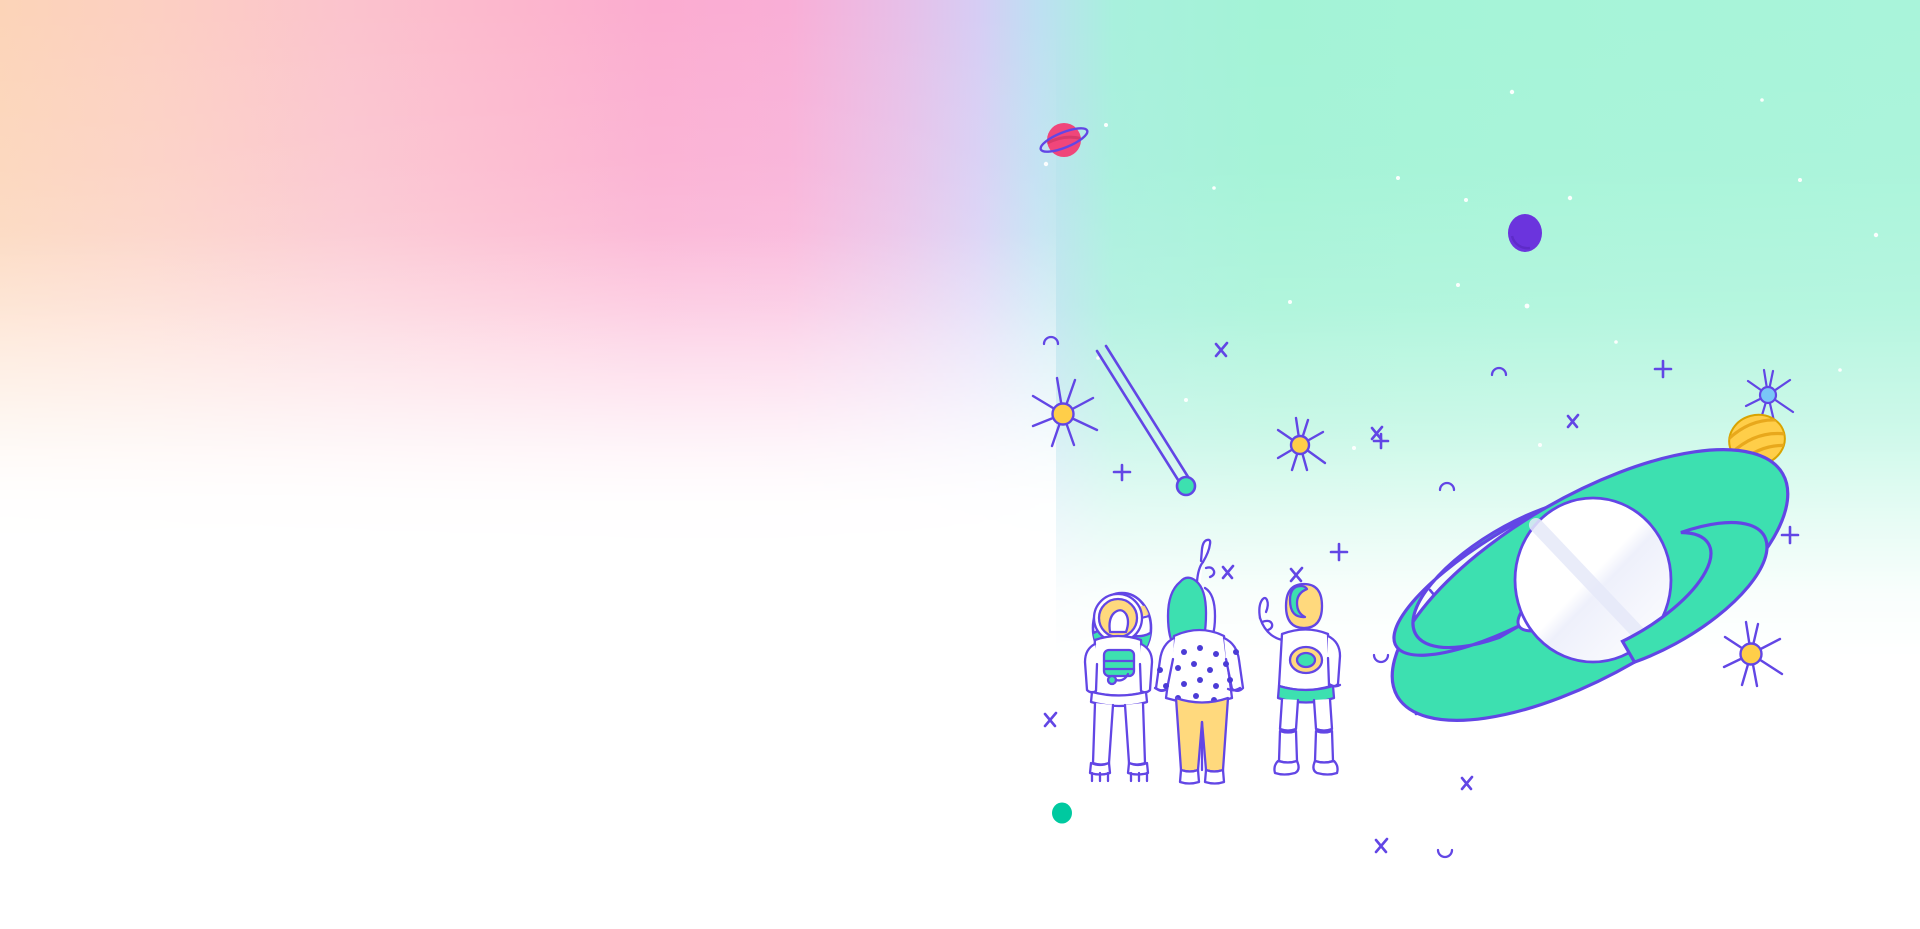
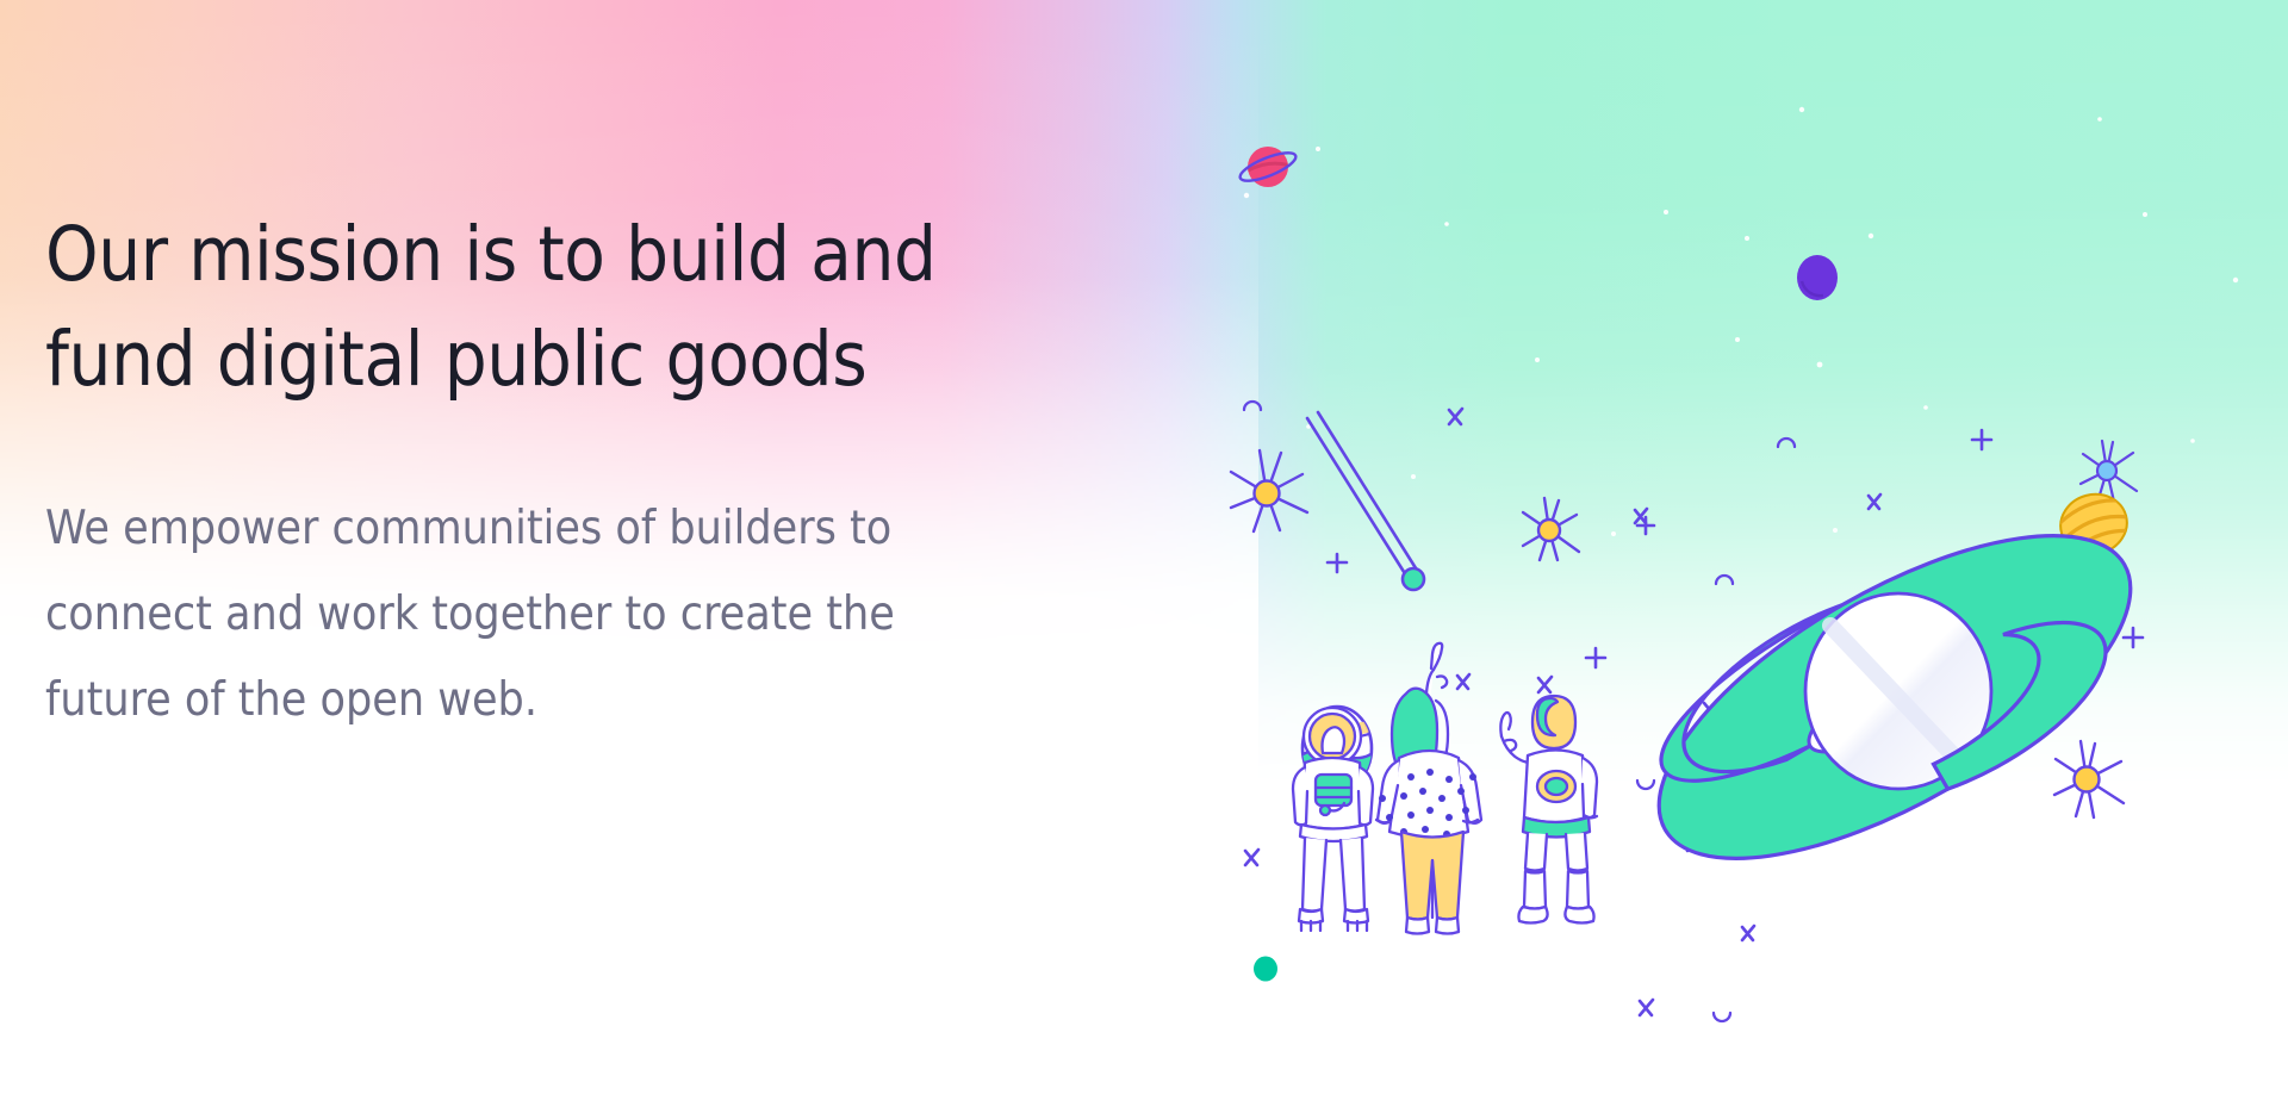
+ Our mission is to build and fund digital public goods
+ We empower communities of builders to connect and work together to create the future of the open web.
